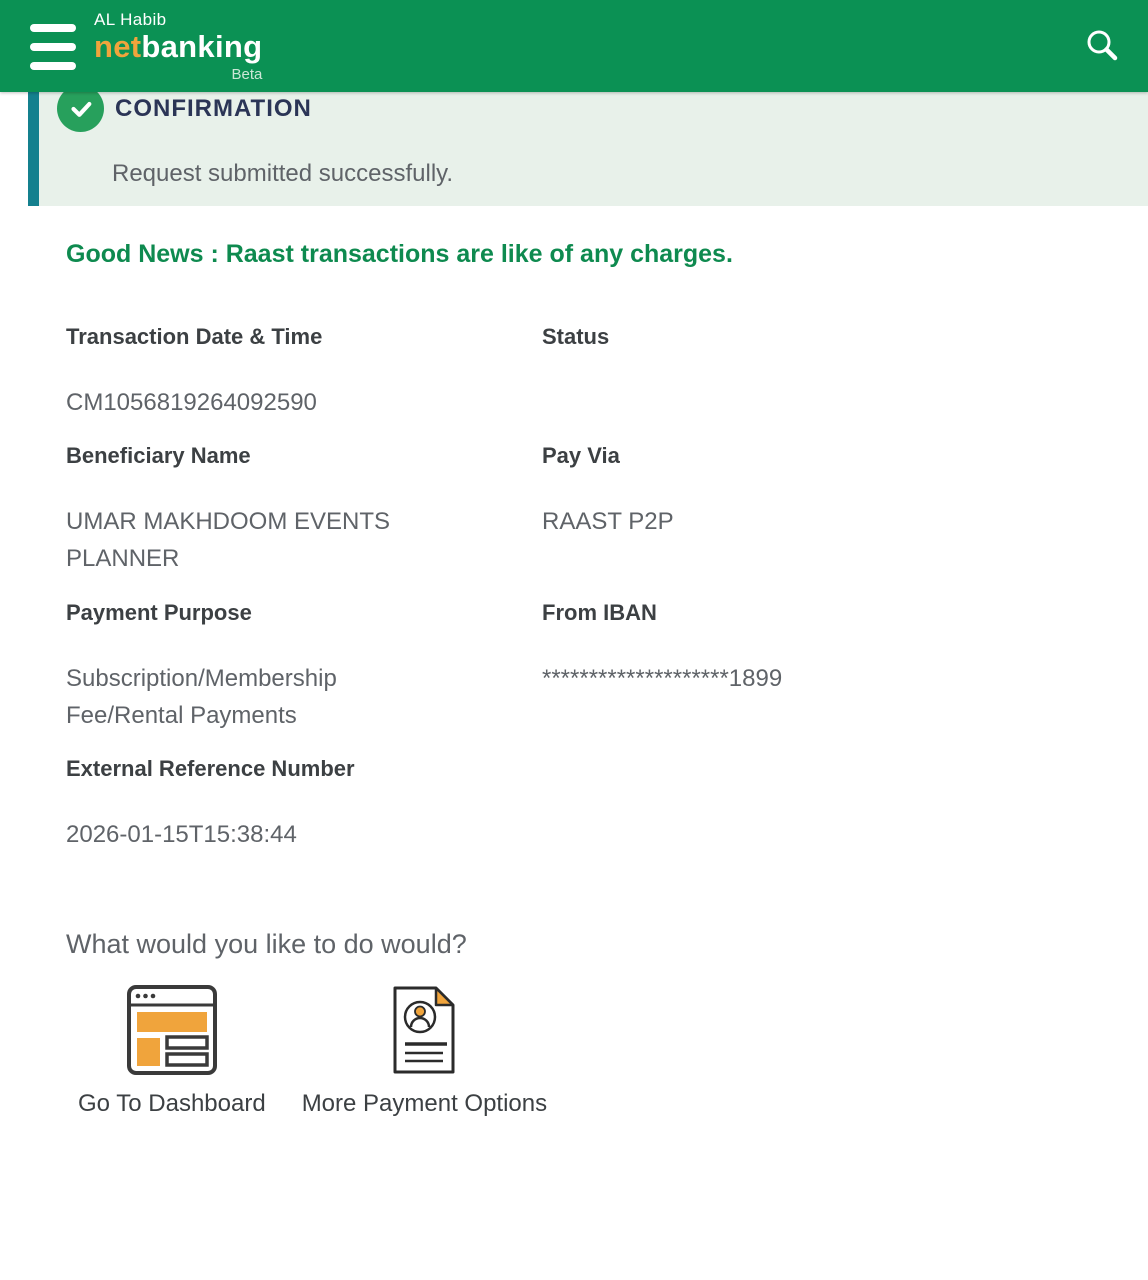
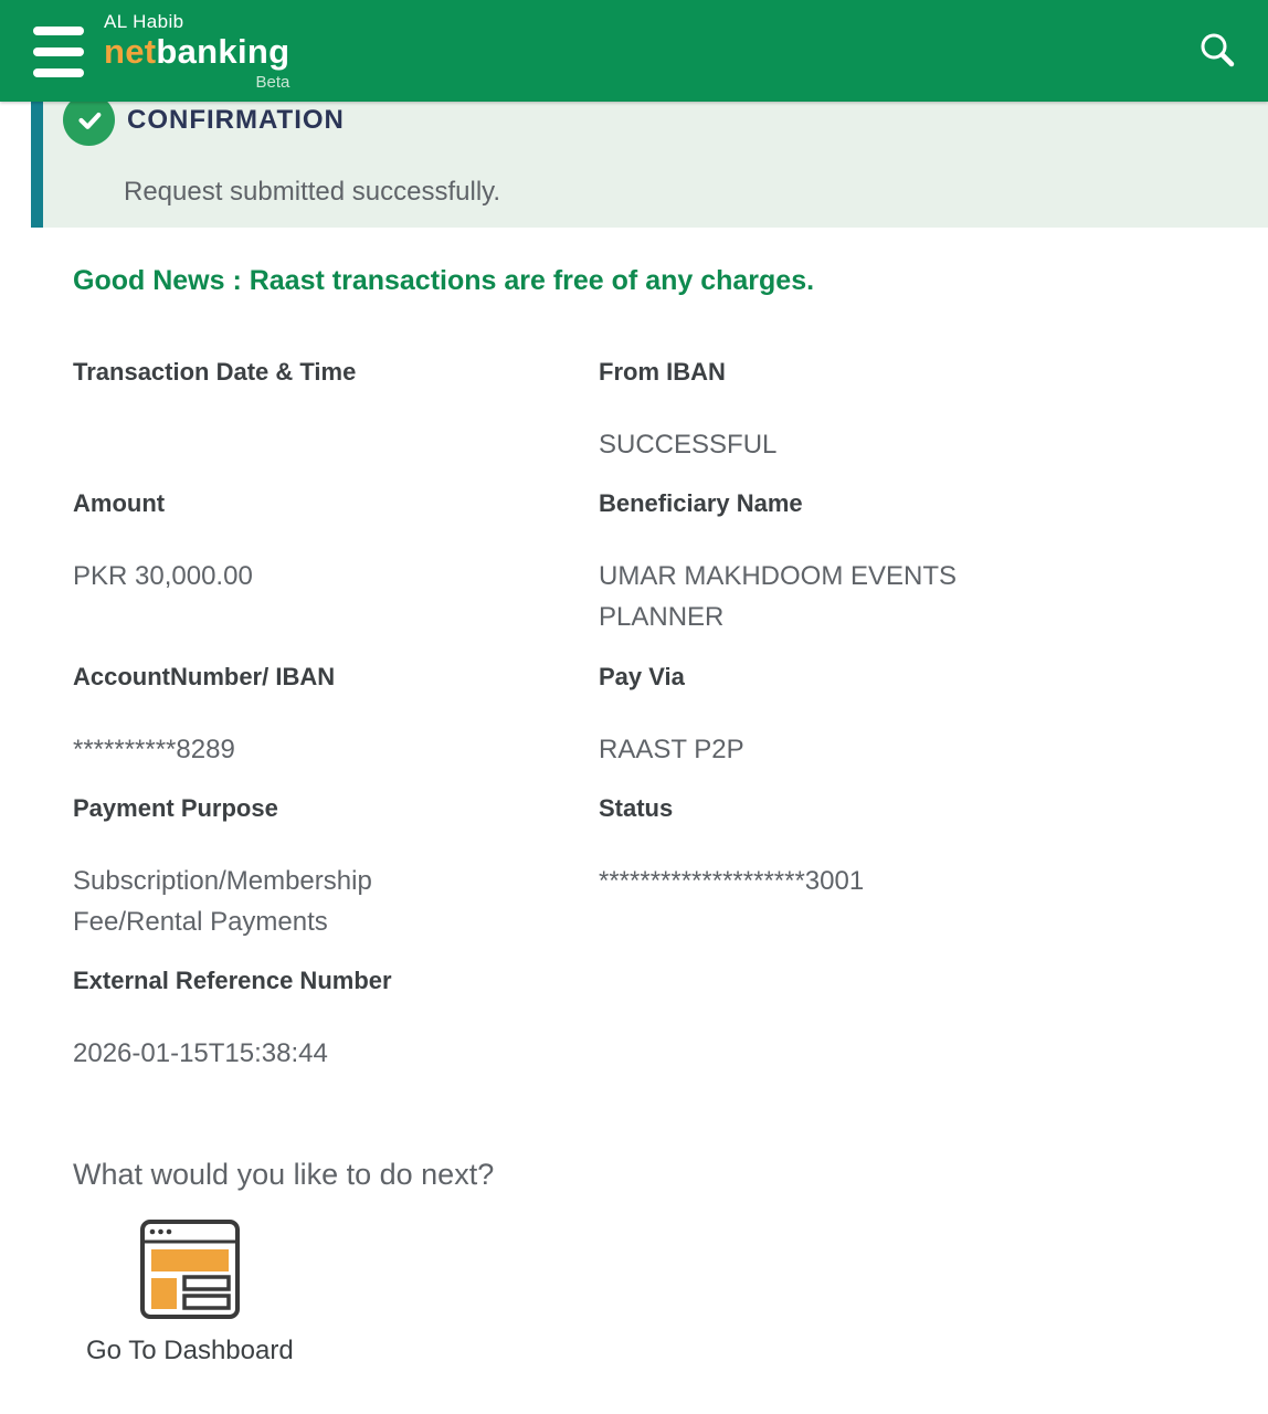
  AL Habib
  netbanking
  Beta
  CONFIRMATION
  Request submitted successfully.
- Good News : Raast transactions are like of any charges.
+ Good News : Raast transactions are free of any charges.
  Transaction Date & Time
- CM1056819264092590
- Status
+ From IBAN
+ SUCCESSFUL
+ Amount
+ PKR 30,000.00
  Beneficiary Name
  UMAR MAKHDOOM EVENTS PLANNER
+ AccountNumber/ IBAN
+ **********8289
  Pay Via
  RAAST P2P
  Payment Purpose
  Subscription/Membership Fee/Rental Payments
- From IBAN
+ Status
- ********************1899
+ ********************3001
  External Reference Number
  2026-01-15T15:38:44
- What would you like to do would?
+ What would you like to do next?
  Go To Dashboard
- More Payment Options
